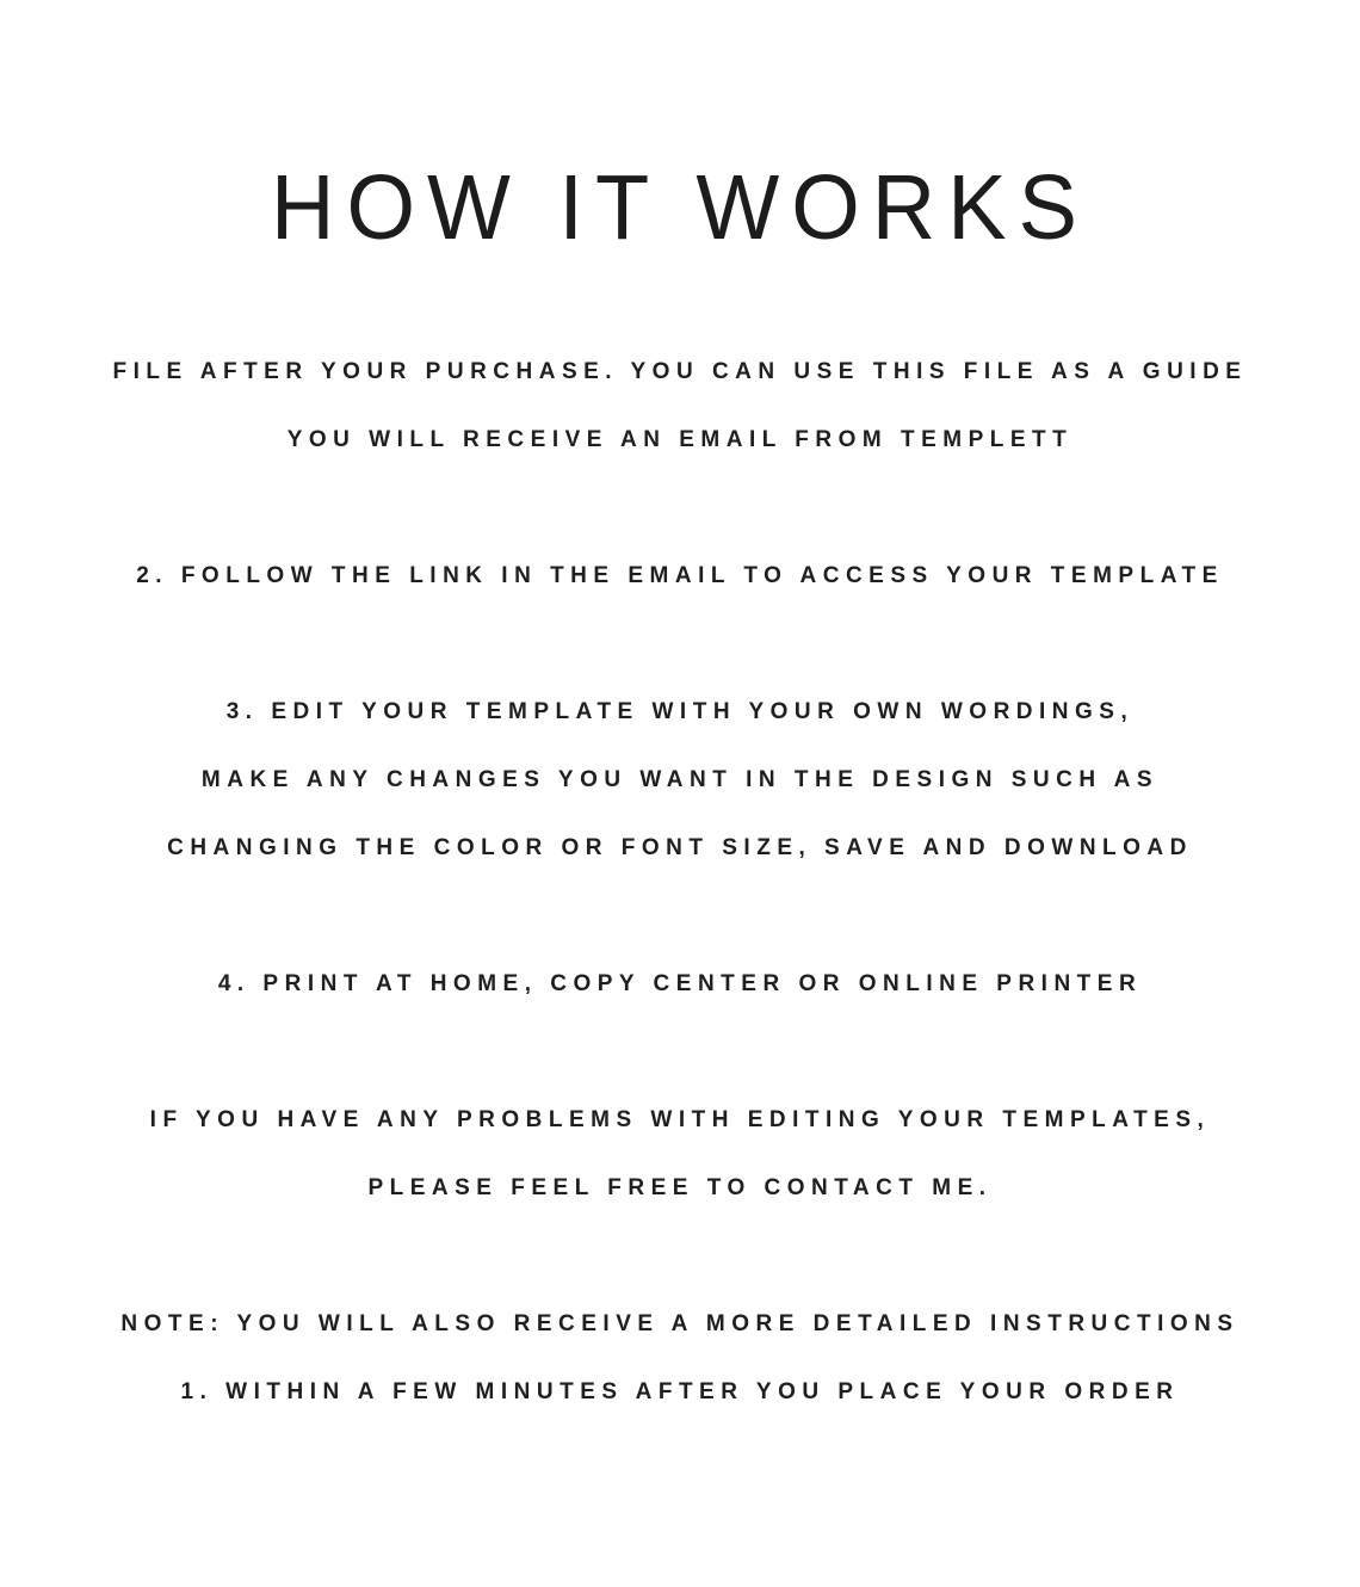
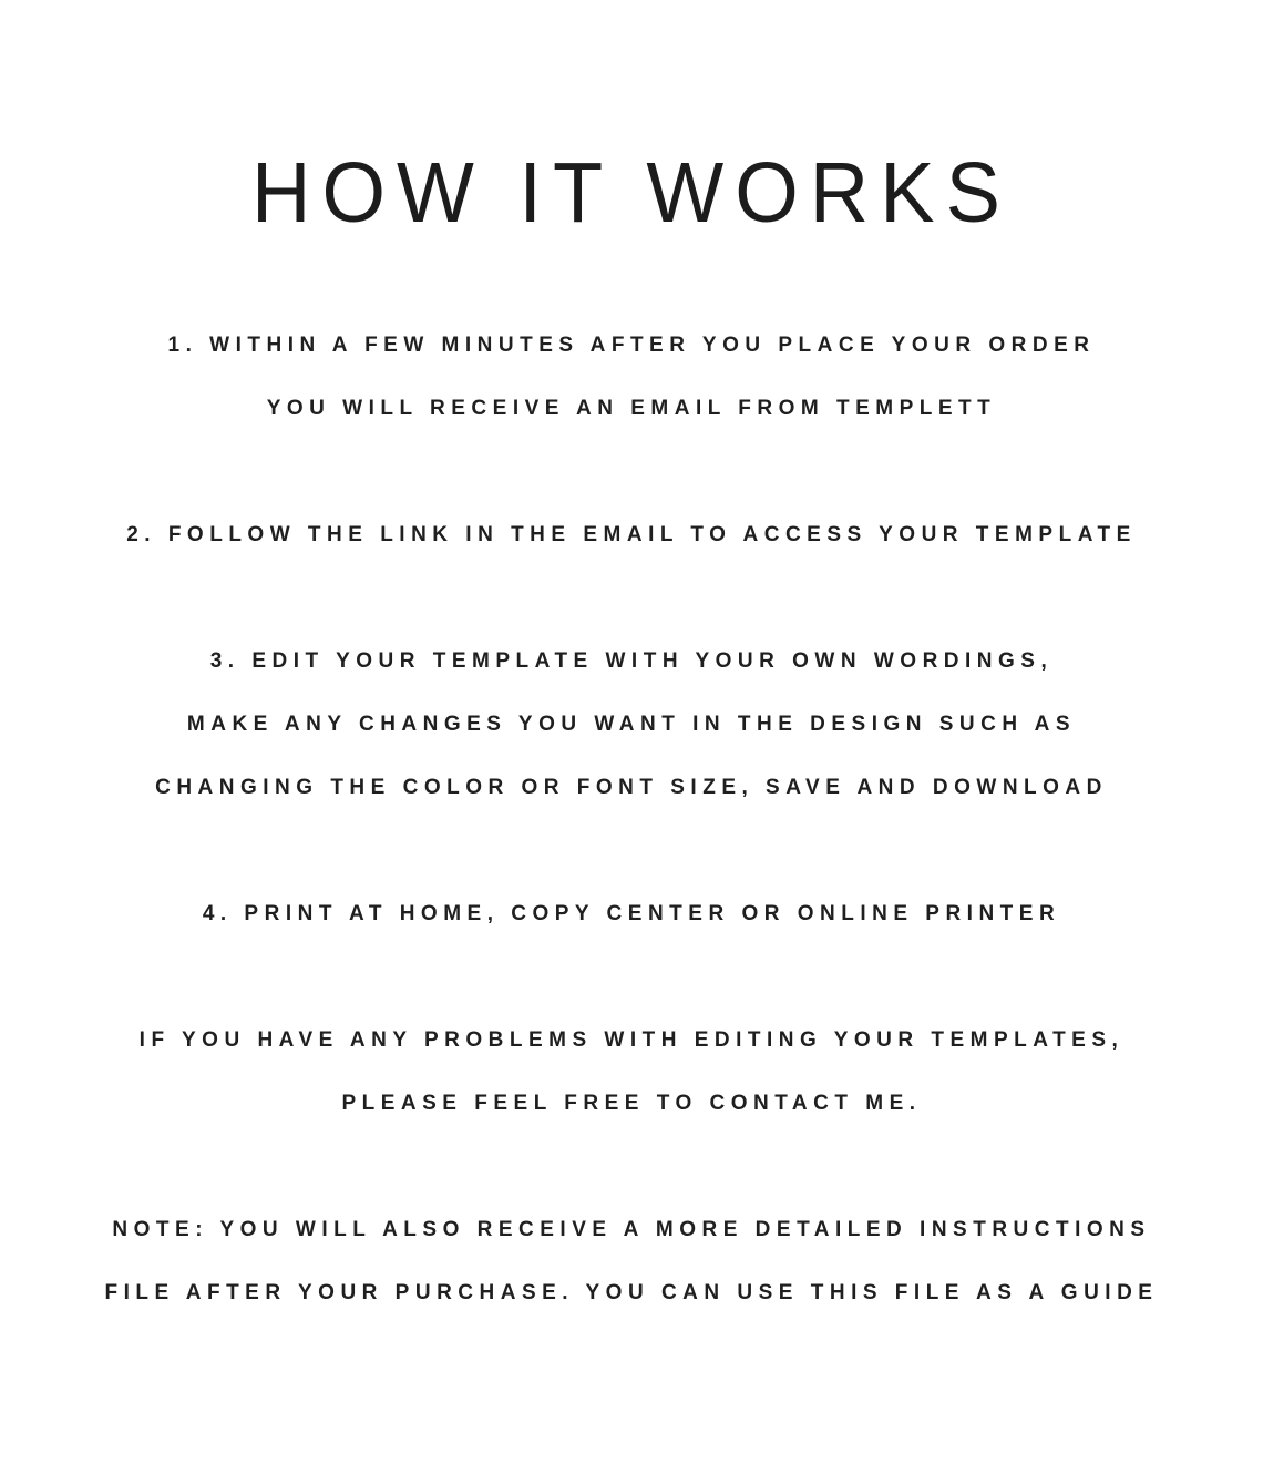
  HOW IT WORKS
- FILE AFTER YOUR PURCHASE. YOU CAN USE THIS FILE AS A GUIDE
+ 1. WITHIN A FEW MINUTES AFTER YOU PLACE YOUR ORDER
  YOU WILL RECEIVE AN EMAIL FROM TEMPLETT
  2. FOLLOW THE LINK IN THE EMAIL TO ACCESS YOUR TEMPLATE
  3. EDIT YOUR TEMPLATE WITH YOUR OWN WORDINGS,
  MAKE ANY CHANGES YOU WANT IN THE DESIGN SUCH AS
  CHANGING THE COLOR OR FONT SIZE, SAVE AND DOWNLOAD
  4. PRINT AT HOME, COPY CENTER OR ONLINE PRINTER
  IF YOU HAVE ANY PROBLEMS WITH EDITING YOUR TEMPLATES,
  PLEASE FEEL FREE TO CONTACT ME.
  NOTE: YOU WILL ALSO RECEIVE A MORE DETAILED INSTRUCTIONS
- 1. WITHIN A FEW MINUTES AFTER YOU PLACE YOUR ORDER
+ FILE AFTER YOUR PURCHASE. YOU CAN USE THIS FILE AS A GUIDE
